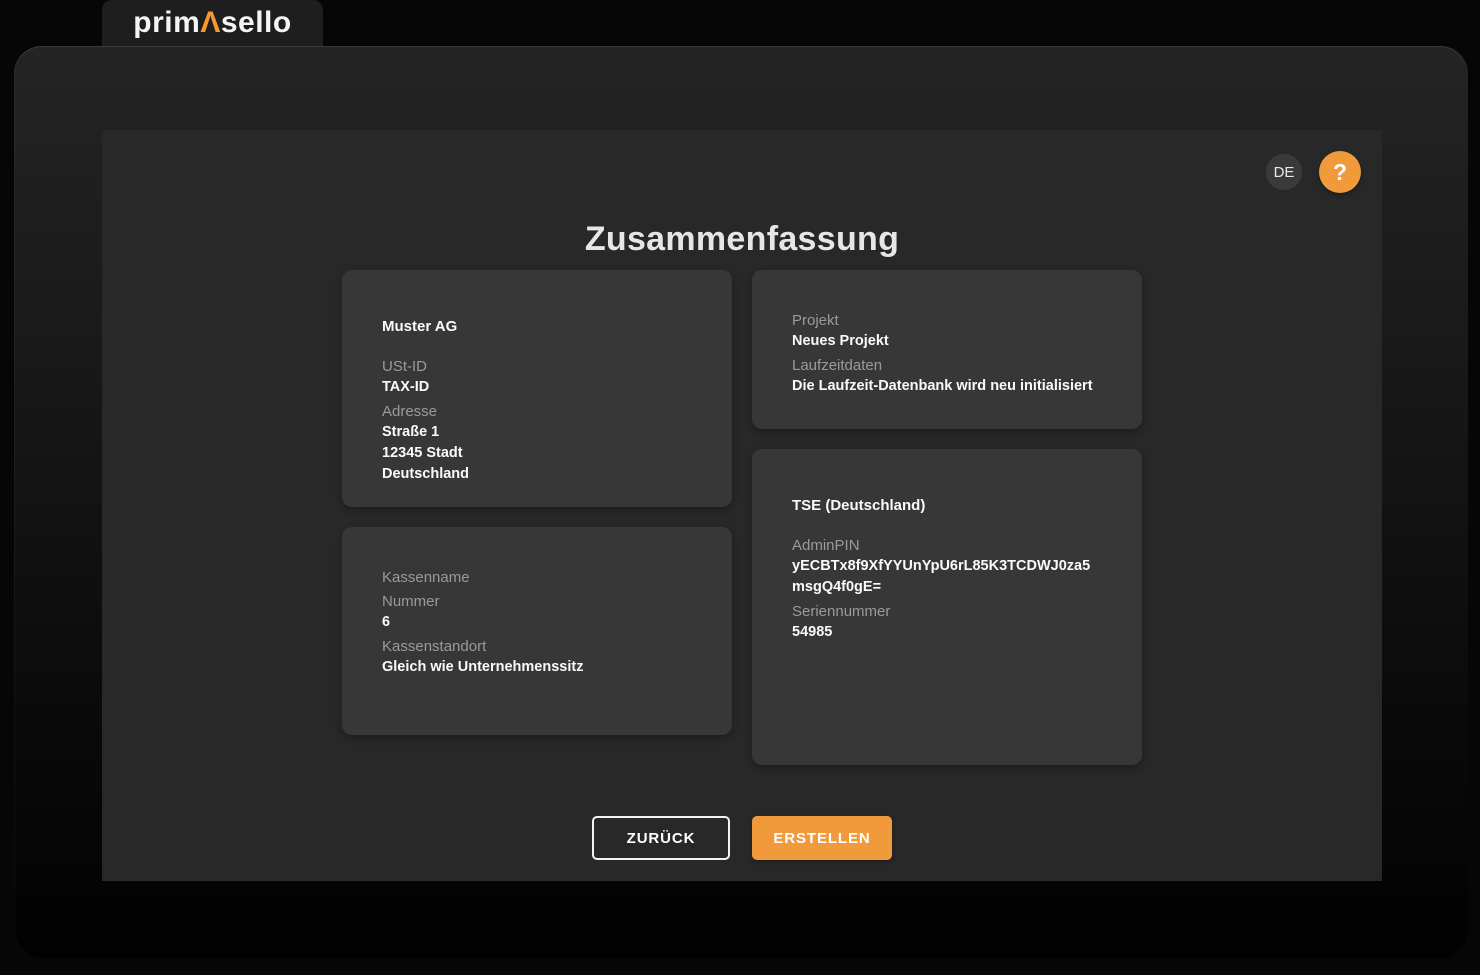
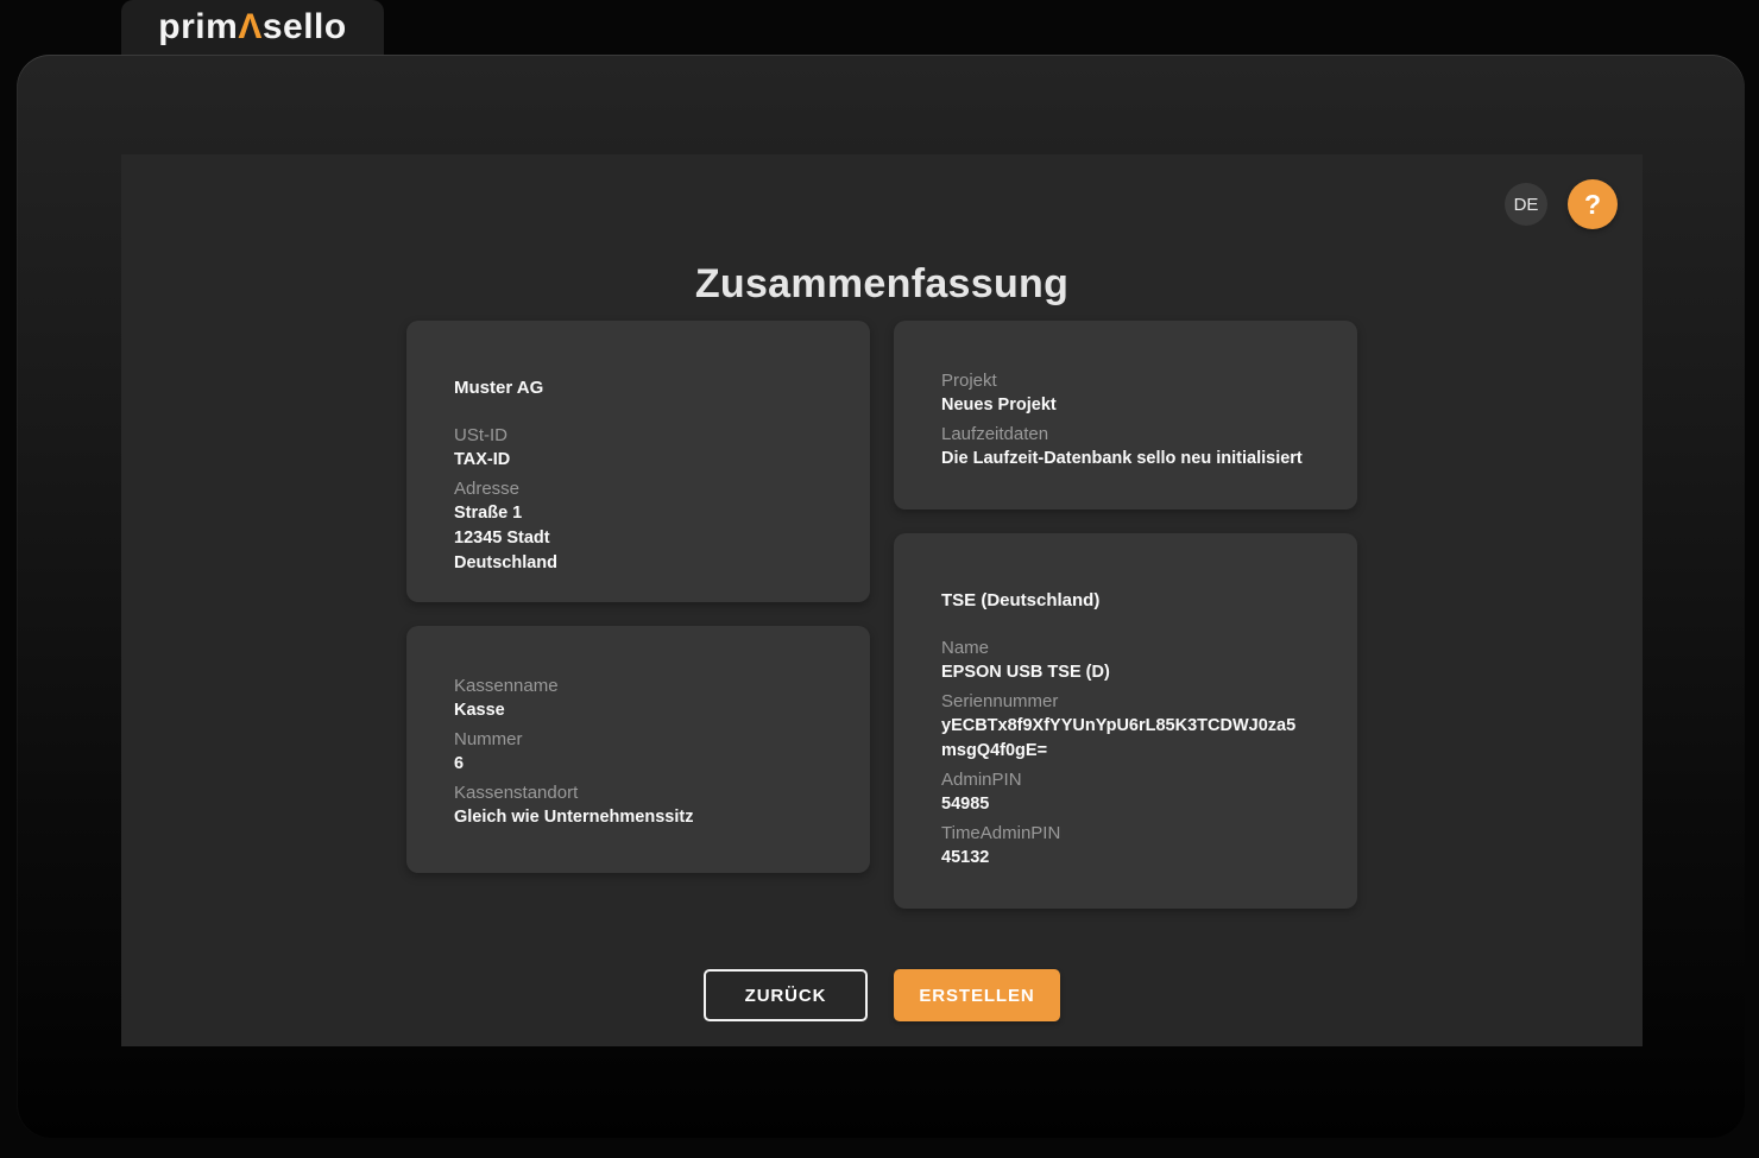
  primΛsello
  DE
  ?
  Zusammenfassung
  Muster AG
  USt-ID
  TAX-ID
  Adresse
  Straße 1
  12345 Stadt
  Deutschland
  Projekt
  Neues Projekt
  Laufzeitdaten
- Die Laufzeit-Datenbank wird neu initialisiert
+ Die Laufzeit-Datenbank sello neu initialisiert
  Kassenname
+ Kasse
  Nummer
  6
  Kassenstandort
  Gleich wie Unternehmenssitz
  TSE (Deutschland)
+ Name
+ EPSON USB TSE (D)
- AdminPIN
+ Seriennummer
  yECBTx8f9XfYYUnYpU6rL85K3TCDWJ0za5msgQ4f0gE=
- Seriennummer
+ AdminPIN
  54985
+ TimeAdminPIN
+ 45132
  ZURÜCK
  ERSTELLEN
